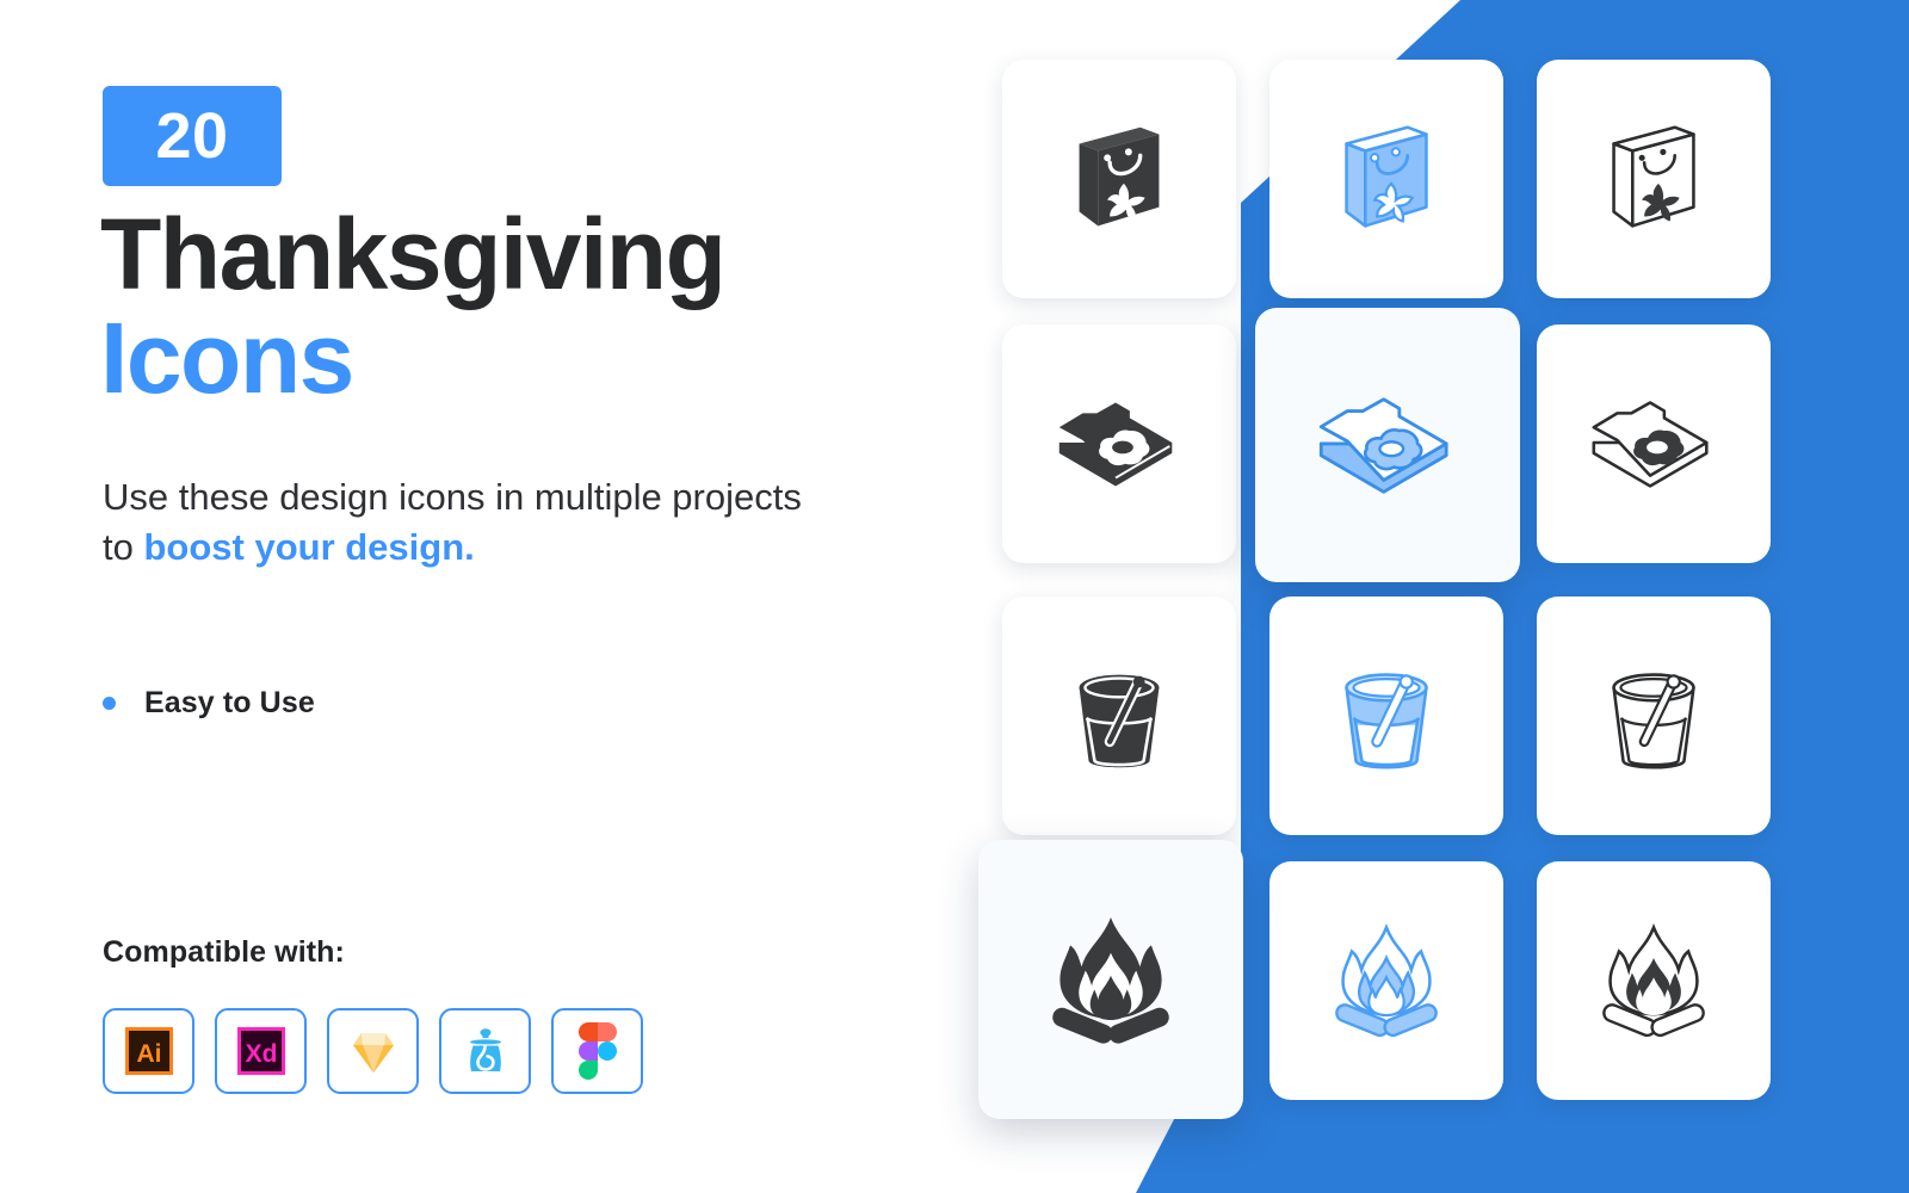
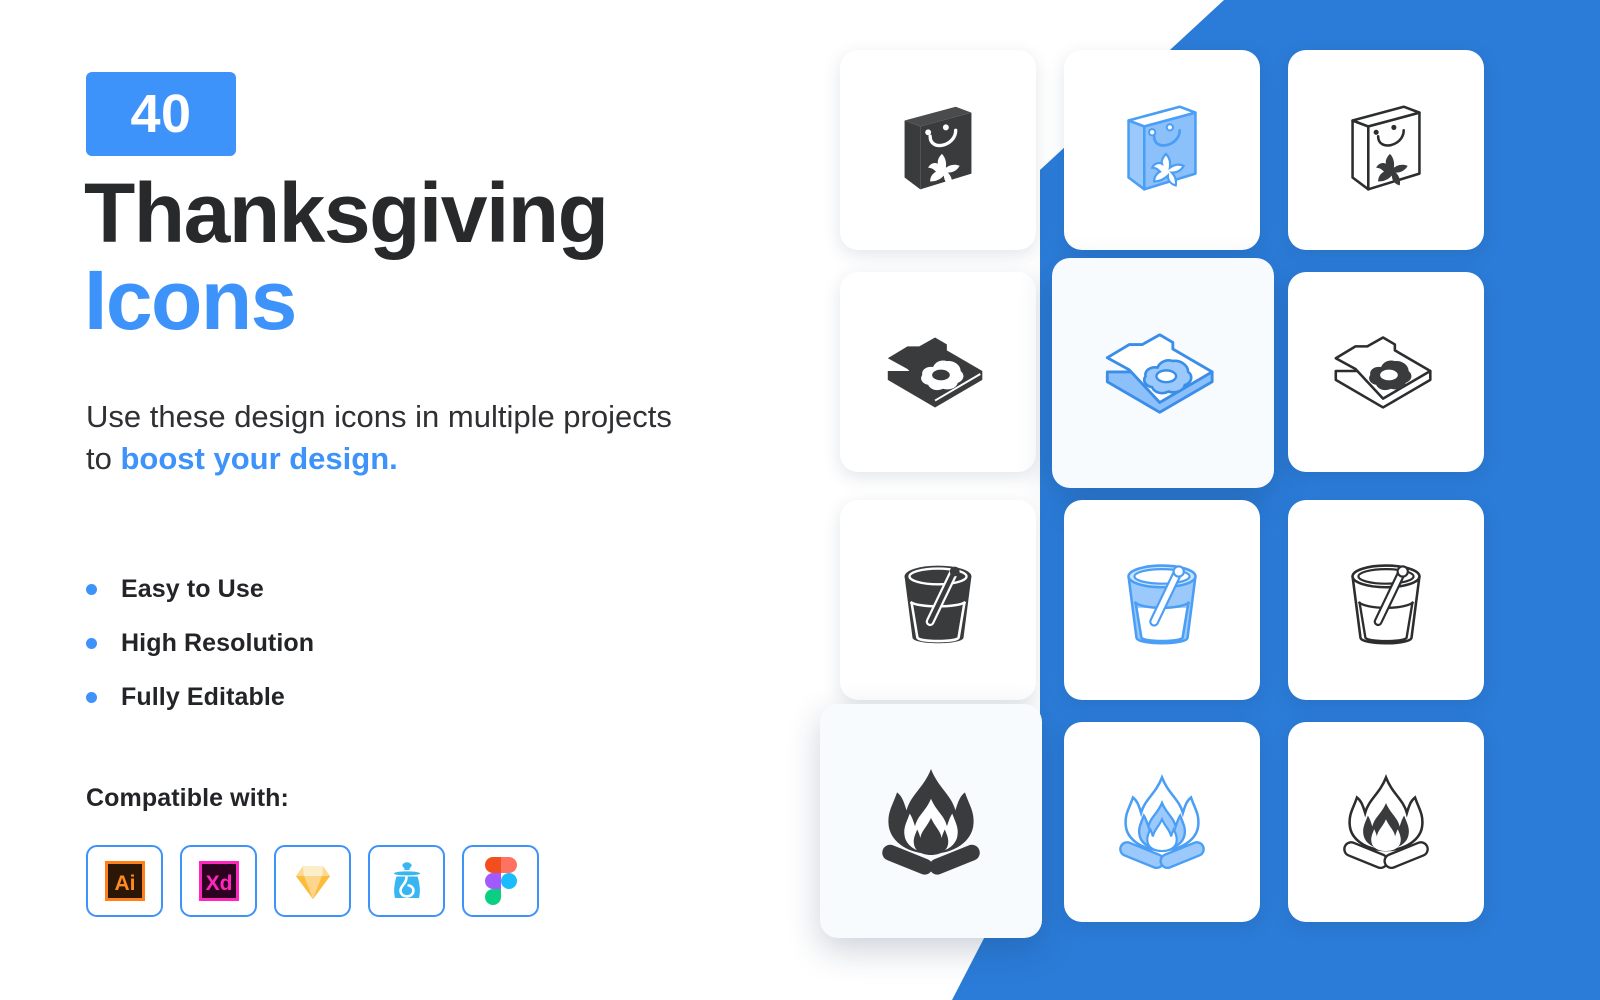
- 20
+ 40
  Thanksgiving
  Icons
  Use these design icons in multiple projects to boost your design.
  Easy to Use
+ High Resolution
+ Fully Editable
  Compatible with:
  Ai
  Xd
